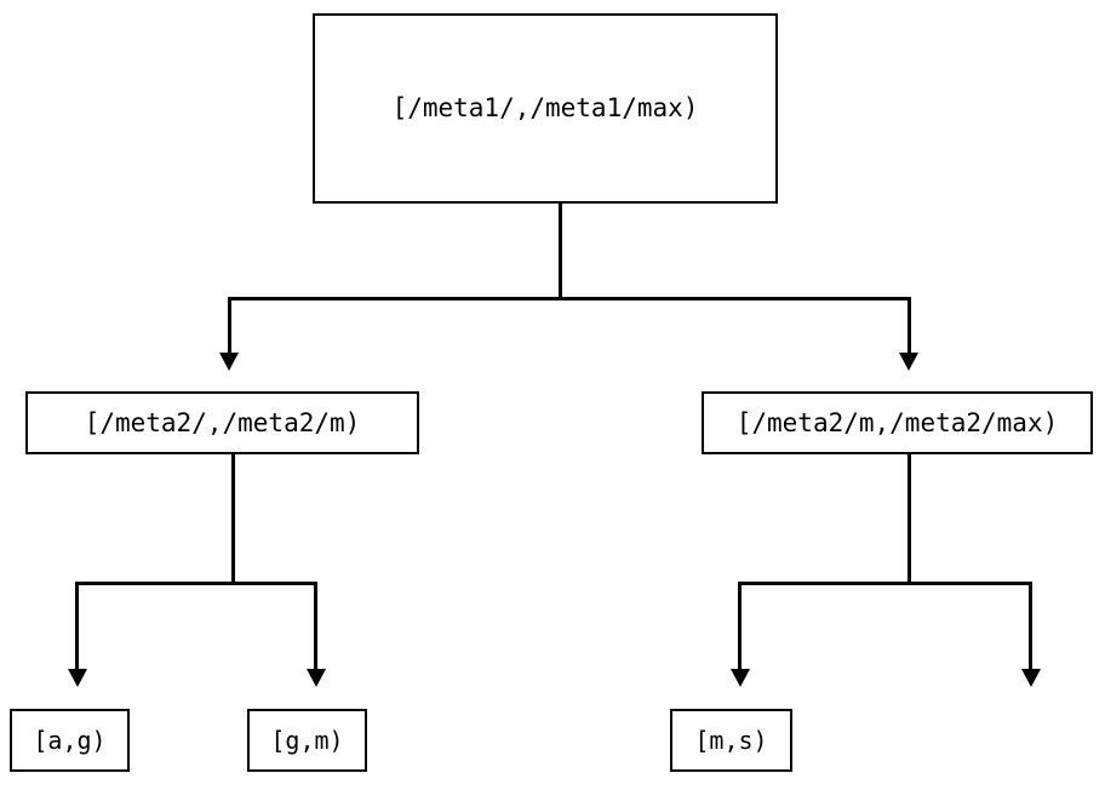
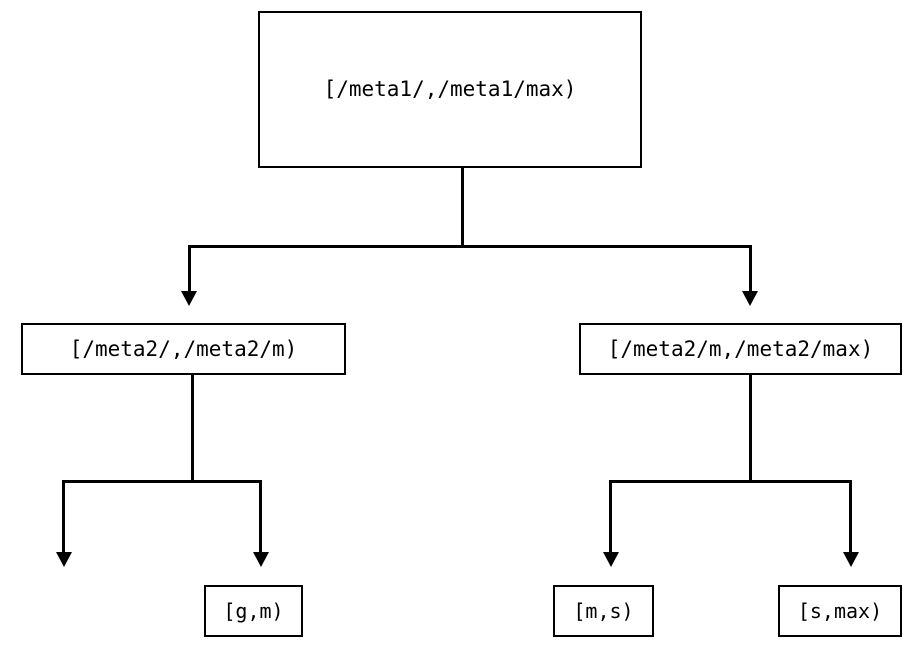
  [/meta1/,/meta1/max)
  [/meta2/,/meta2/m)
  [/meta2/m,/meta2/max)
- [a,g)
  [g,m)
  [m,s)
+ [s,max)
